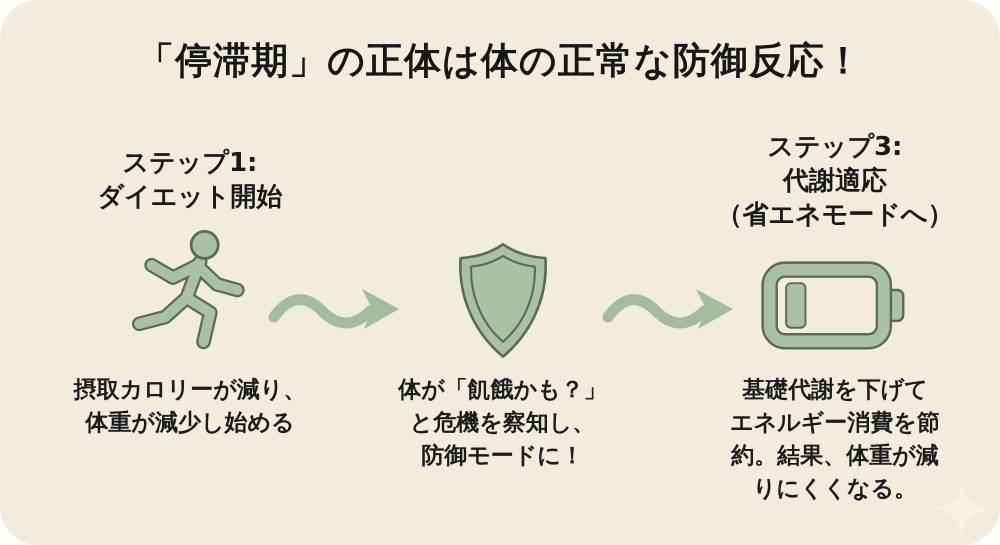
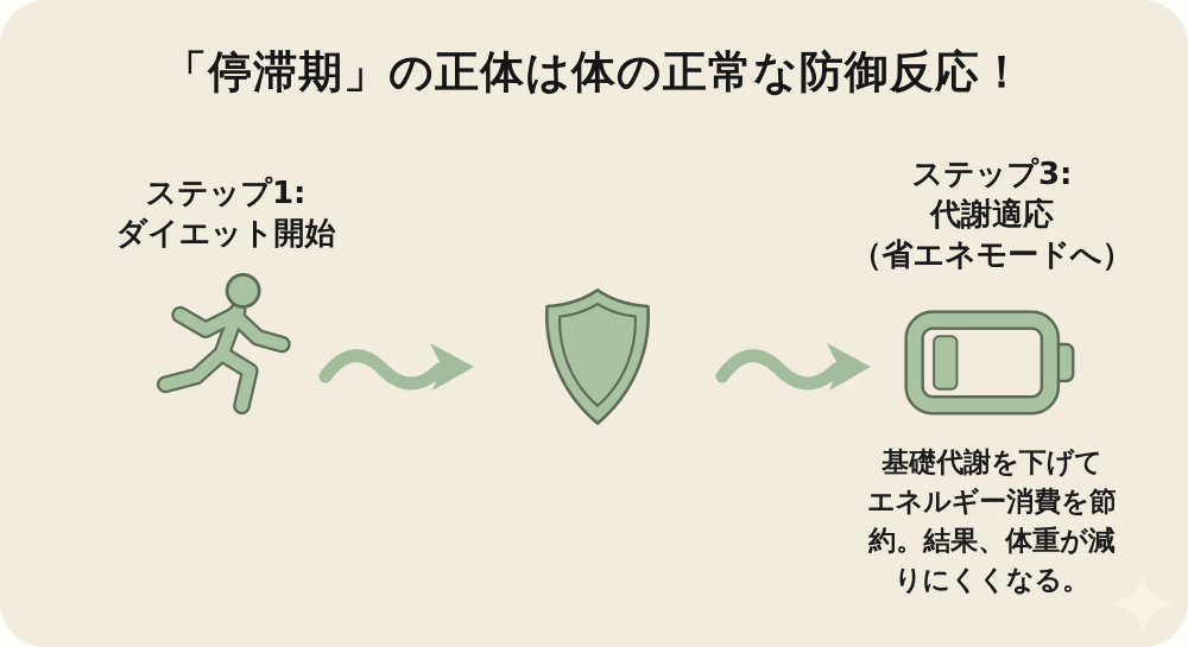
  「停滞期」の正体は体の正常な防御反応！
  ステップ1:
  ダイエット開始
- 摂取カロリーが減り、
- 体重が減少し始める
- 体が「飢餓かも？」
- と危機を察知し、
- 防御モードに！
  ステップ3:
  代謝適応
  （省エネモードへ）
  基礎代謝を下げて
  エネルギー消費を節
  約。結果、体重が減
  りにくくなる。
